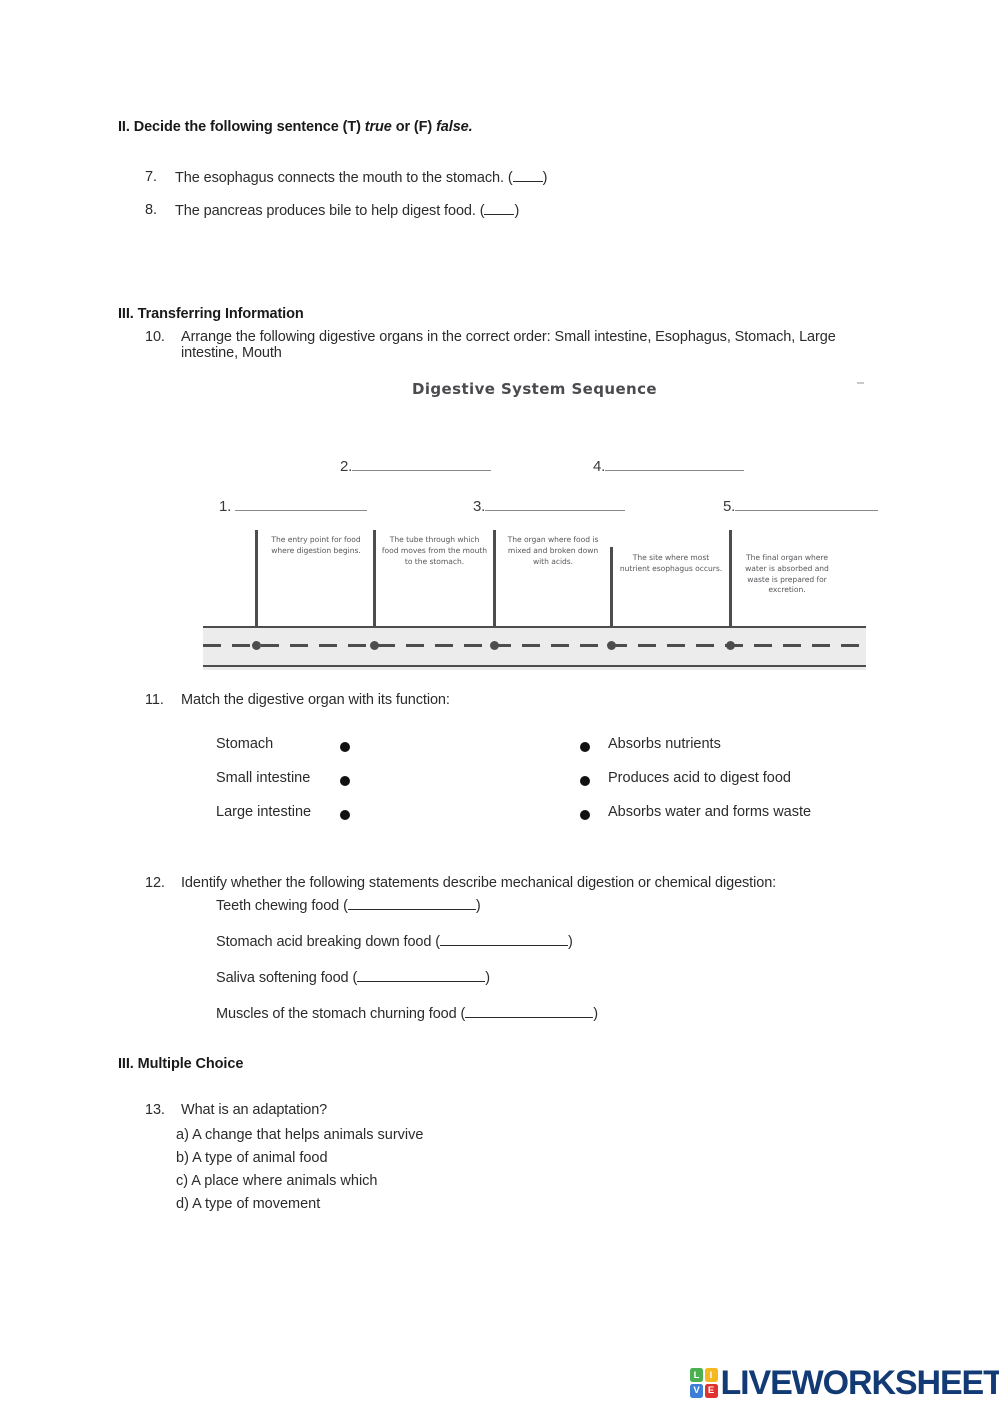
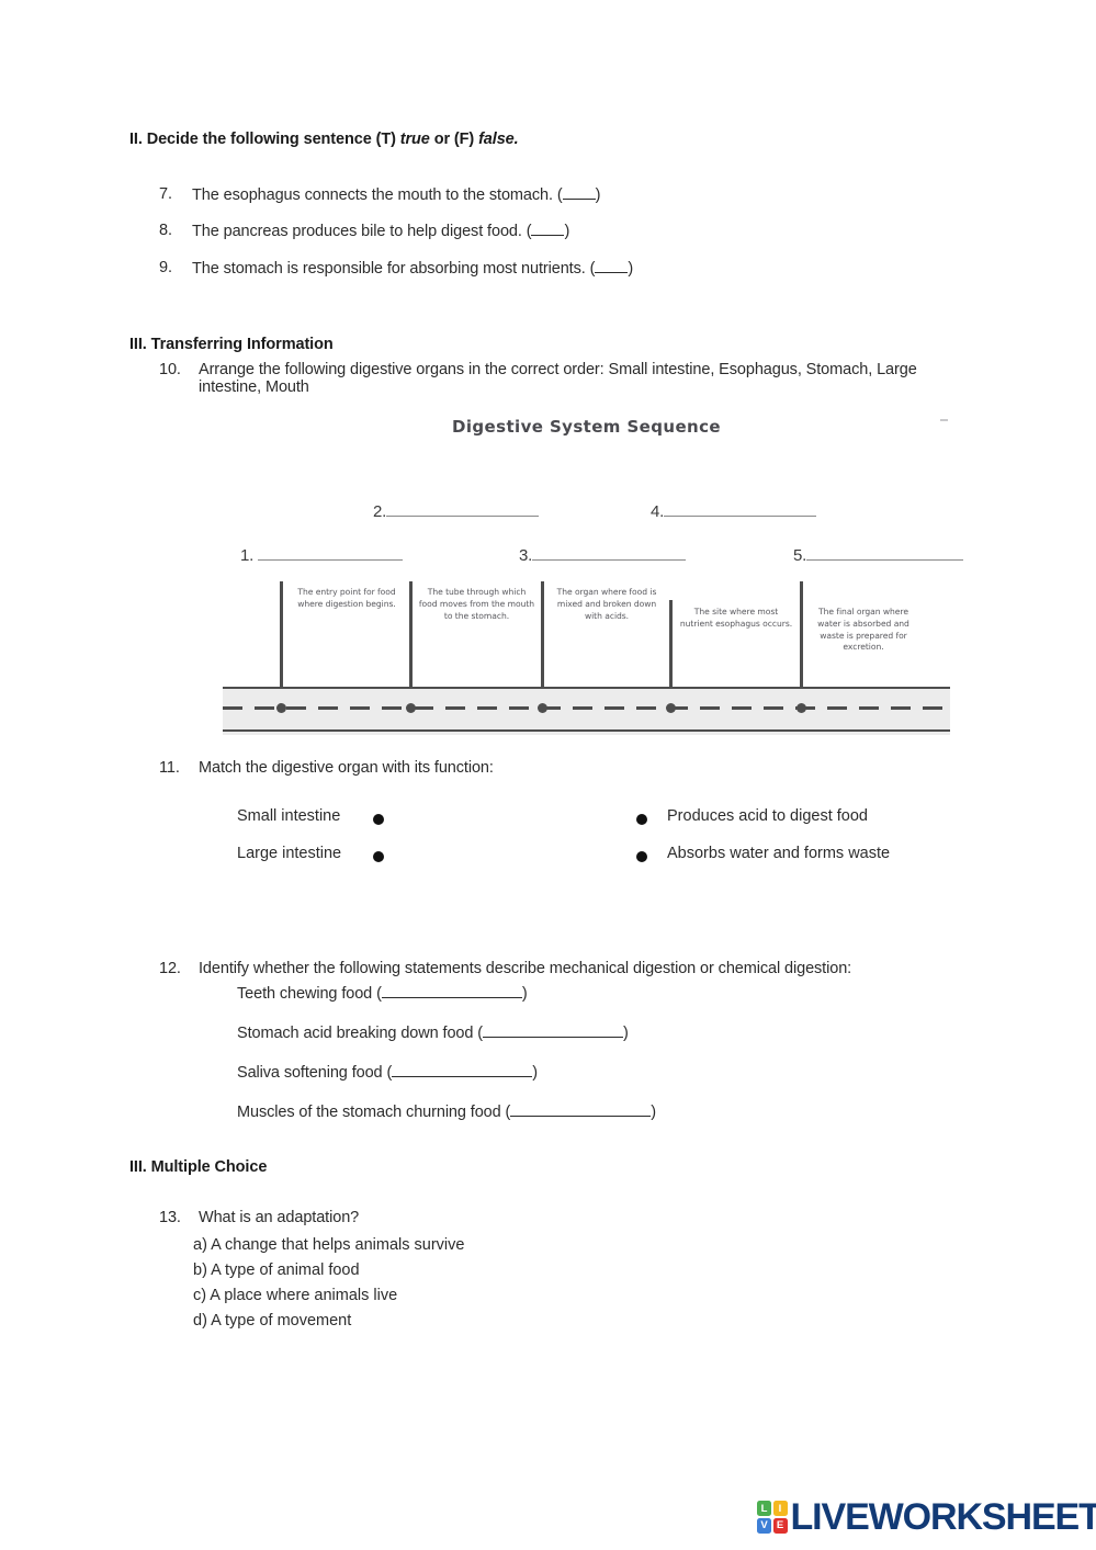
  II. Decide the following sentence (T) true or (F) false.
  7.
  The esophagus connects the mouth to the stomach. ( )
  8.
  The pancreas produces bile to help digest food. ( )
+ 9.
+ The stomach is responsible for absorbing most nutrients. ( )
  III. Transferring Information
  10.
  Arrange the following digestive organs in the correct order: Small intestine, Esophagus, Stomach, Large intestine, Mouth
  Digestive System Sequence
  2.
  4.
  1.
  3.
  5.
  The entry point for food where digestion begins.
  The tube through which food moves from the mouth to the stomach.
  The organ where food is mixed and broken down with acids.
  The site where most nutrient esophagus occurs.
  The final organ where water is absorbed and waste is prepared for excretion.
  11.
  Match the digestive organ with its function:
- Stomach
- Absorbs nutrients
  Small intestine
  Produces acid to digest food
  Large intestine
  Absorbs water and forms waste
  12.
  Identify whether the following statements describe mechanical digestion or chemical digestion:
  Teeth chewing food ( )
  Stomach acid breaking down food ( )
  Saliva softening food ( )
  Muscles of the stomach churning food ( )
  III. Multiple Choice
  13.
  What is an adaptation?
  a) A change that helps animals survive
  b) A type of animal food
- c) A place where animals which
+ c) A place where animals live
  d) A type of movement
  L
  I
  V
  E
  LIVEWORKSHEET
